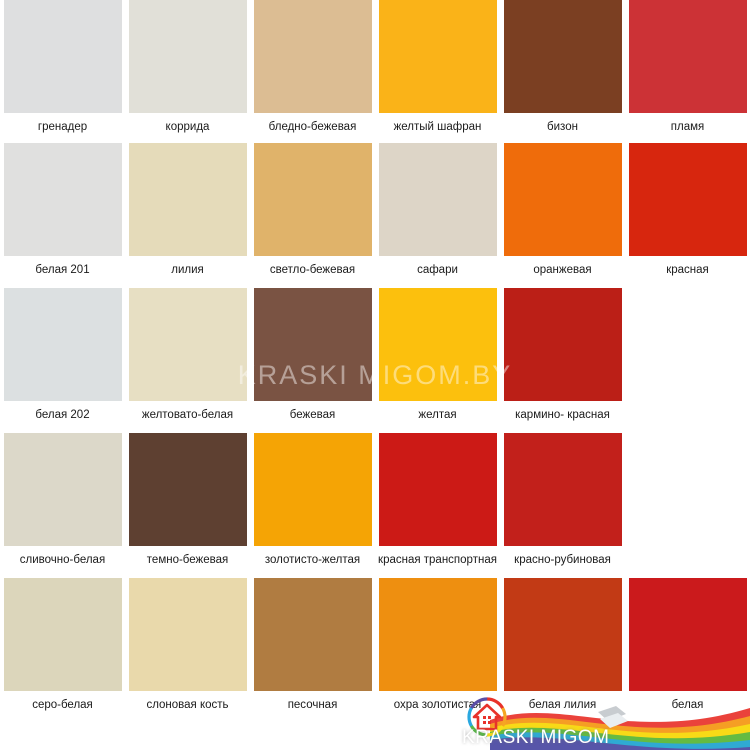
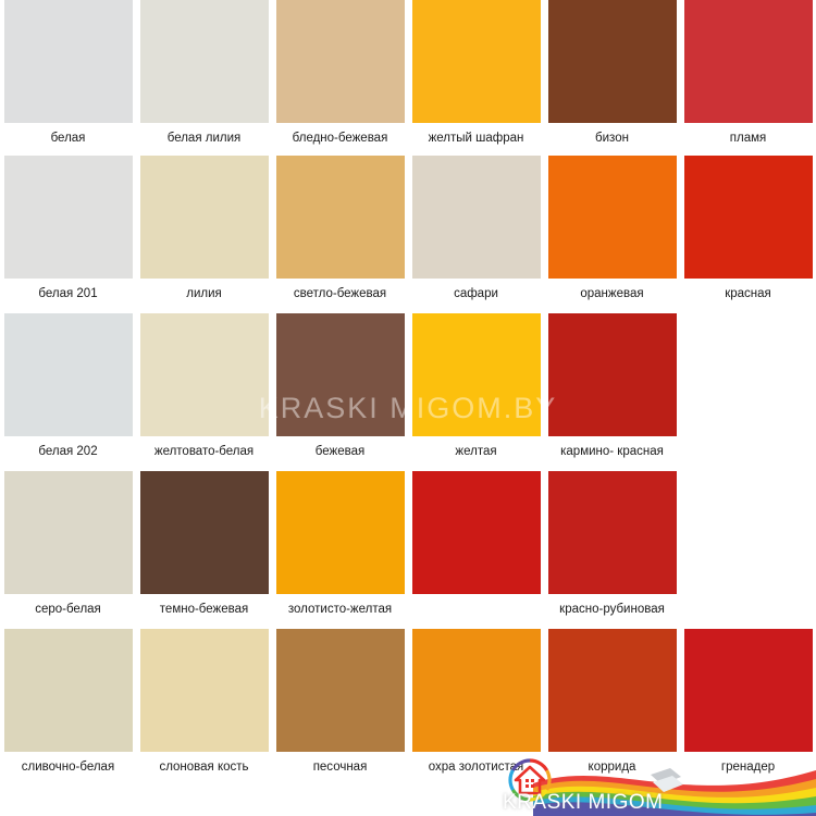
- гренадер
+ белая
- коррида
+ белая лилия
  бледно-бежевая
  желтый шафран
  бизон
  пламя
  белая 201
  лилия
  светло-бежевая
  сафари
  оранжевая
  красная
  белая 202
  желтовато-белая
  бежевая
  желтая
  кармино- красная
- сливочно-белая
+ серо-белая
  темно-бежевая
  золотисто-желтая
- красная транспортная
  красно-рубиновая
- серо-белая
+ сливочно-белая
  слоновая кость
  песочная
  охра золотистя
- белая лилия
+ коррида
- белая
+ гренадер
  KRASKI MIGOM.BY
  KRASKI MIGOM
